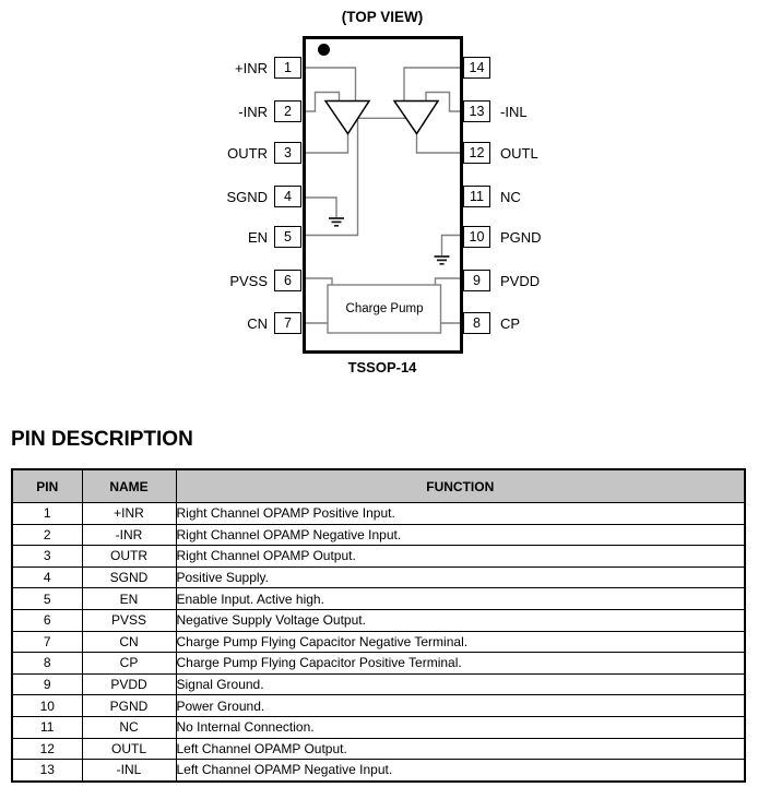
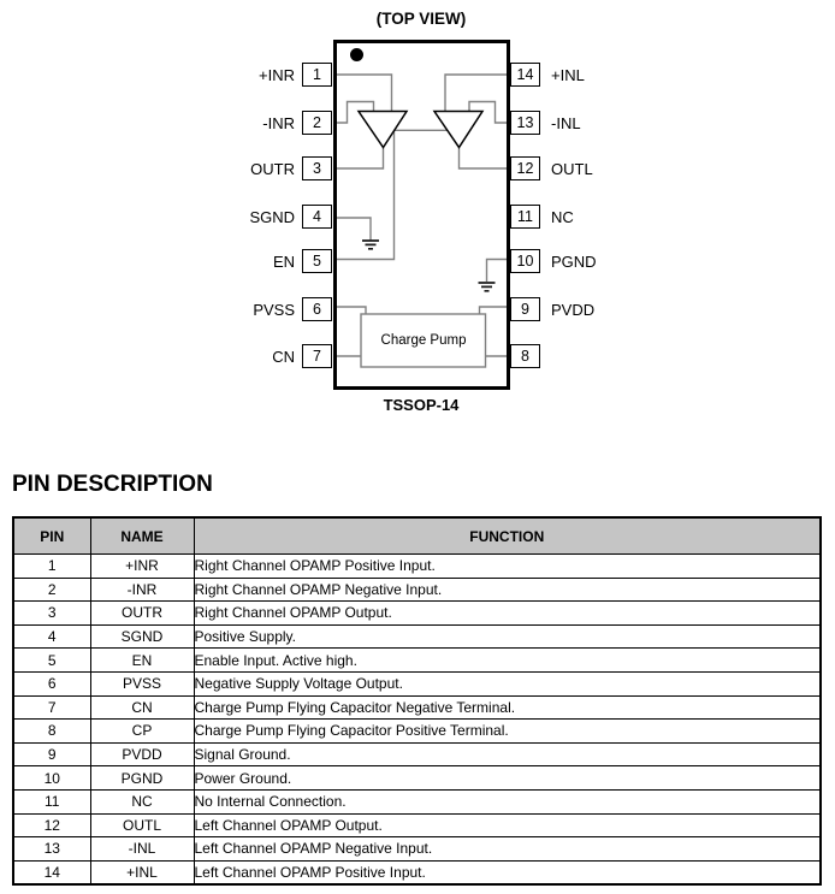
  (TOP VIEW)
  Charge Pump
  1
  2
  3
  4
  5
  6
  7
  +INR
  -INR
  OUTR
  SGND
  EN
  PVSS
  CN
  14
  13
  12
  11
  10
  9
  8
+ +INL
  -INL
  OUTL
  NC
  PGND
  PVDD
- CP
  TSSOP-14
  PIN DESCRIPTION
  PIN	NAME	FUNCTION
  1	+INR	Right Channel OPAMP Positive Input.
  2	-INR	Right Channel OPAMP Negative Input.
  3	OUTR	Right Channel OPAMP Output.
  4	SGND	Positive Supply.
  5	EN	Enable Input. Active high.
  6	PVSS	Negative Supply Voltage Output.
  7	CN	Charge Pump Flying Capacitor Negative Terminal.
  8	CP	Charge Pump Flying Capacitor Positive Terminal.
  9	PVDD	Signal Ground.
  10	PGND	Power Ground.
  11	NC	No Internal Connection.
  12	OUTL	Left Channel OPAMP Output.
  13	-INL	Left Channel OPAMP Negative Input.
+ 14	+INL	Left Channel OPAMP Positive Input.
